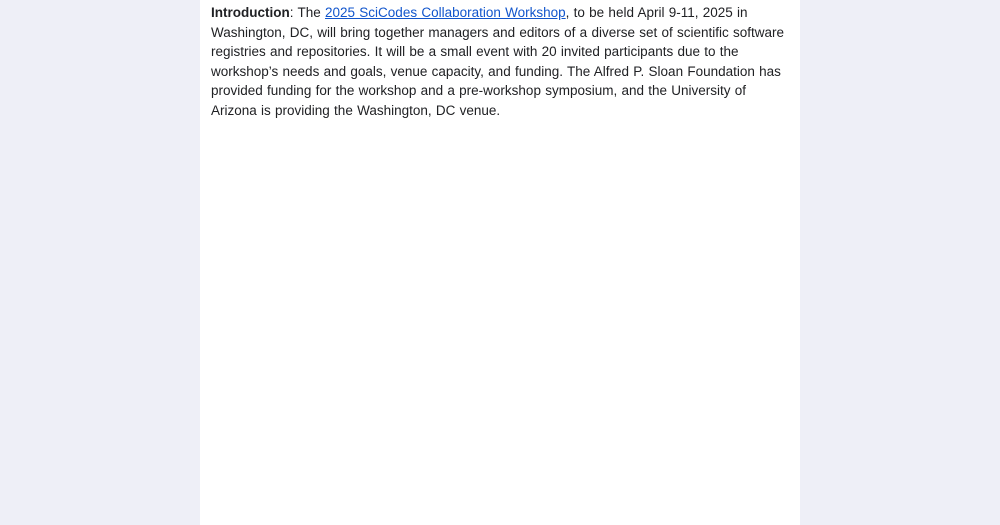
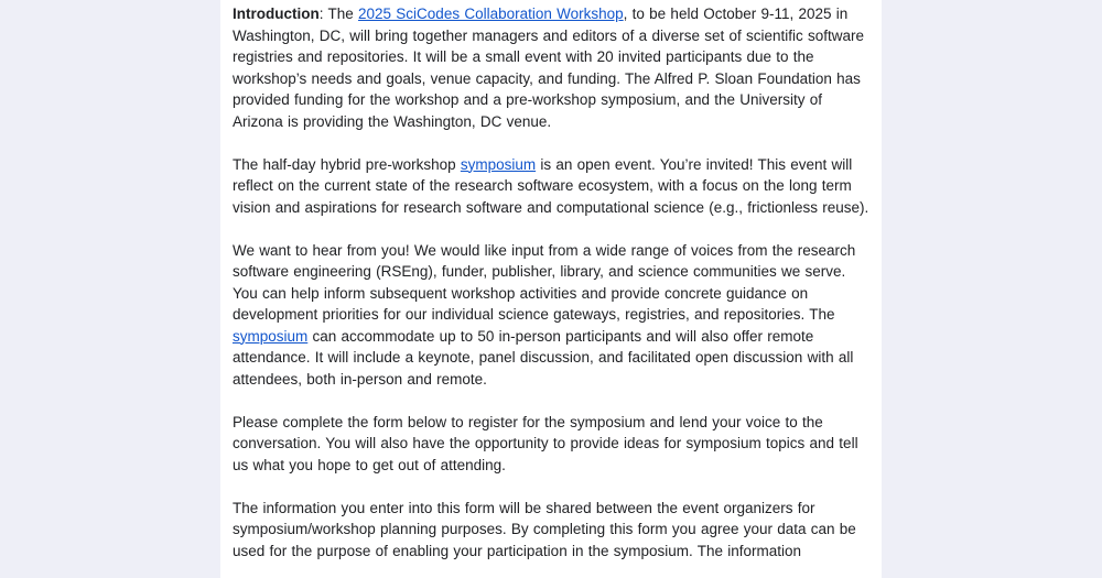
- Introduction: The 2025 SciCodes Collaboration Workshop, to be held April 9-11, 2025 in Washington, DC, will bring together managers and editors of a diverse set of scientific software registries and repositories. It will be a small event with 20 invited participants due to the workshop’s needs and goals, venue capacity, and funding. The Alfred P. Sloan Foundation has provided funding for the workshop and a pre-workshop symposium, and the University of Arizona is providing the Washington, DC venue.
+ Introduction: The 2025 SciCodes Collaboration Workshop, to be held October 9-11, 2025 in Washington, DC, will bring together managers and editors of a diverse set of scientific software registries and repositories. It will be a small event with 20 invited participants due to the workshop’s needs and goals, venue capacity, and funding. The Alfred P. Sloan Foundation has provided funding for the workshop and a pre-workshop symposium, and the University of Arizona is providing the Washington, DC venue.
+ The half-day hybrid pre-workshop symposium is an open event. You’re invited! This event will reflect on the current state of the research software ecosystem, with a focus on the long term vision and aspirations for research software and computational science (e.g., frictionless reuse).
+ We want to hear from you! We would like input from a wide range of voices from the research software engineering (RSEng), funder, publisher, library, and science communities we serve. You can help inform subsequent workshop activities and provide concrete guidance on development priorities for our individual science gateways, registries, and repositories. The symposium can accommodate up to 50 in-person participants and will also offer remote attendance. It will include a keynote, panel discussion, and facilitated open discussion with all attendees, both in-person and remote.
+ Please complete the form below to register for the symposium and lend your voice to the conversation. You will also have the opportunity to provide ideas for symposium topics and tell us what you hope to get out of attending.
+ The information you enter into this form will be shared between the event organizers for symposium/workshop planning purposes. By completing this form you agree your data can be used for the purpose of enabling your participation in the symposium. The information
